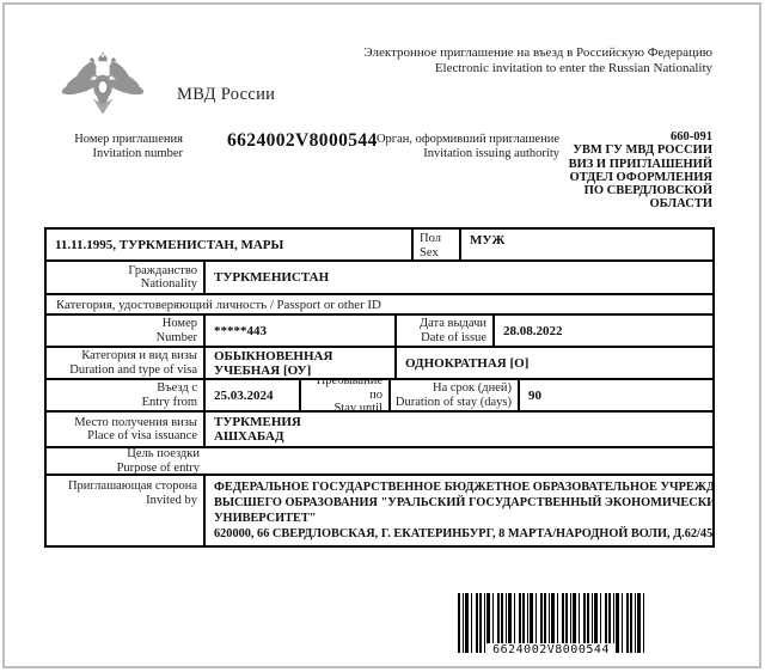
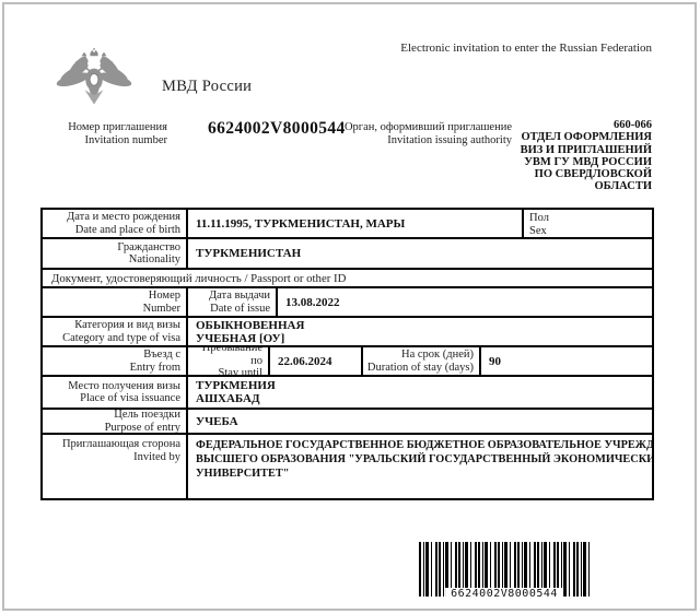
  МВД России
- Электронное приглашение на въезд в Российскую Федерацию
- Electronic invitation to enter the Russian Nationality
+ Electronic invitation to enter the Russian Federation
  Номер приглашения
  Invitation number
  6624002V8000544
  Орган, оформивший приглашение
  Invitation issuing authority
- 660-091
+ 660-066
- УВМ ГУ МВД РОССИИ
+ ОТДЕЛ ОФОРМЛЕНИЯ
  ВИЗ И ПРИГЛАШЕНИЙ
- ОТДЕЛ ОФОРМЛЕНИЯ
+ УВМ ГУ МВД РОССИИ
  ПО СВЕРДЛОВСКОЙ
  ОБЛАСТИ
+ Дата и место рождения
+ Date and place of birth
  11.11.1995, ТУРКМЕНИСТАН, МАРЫ
  Пол
  Sex
- МУЖ
  Гражданство
  Nationality
  ТУРКМЕНИСТАН
- Категория, удостоверяющий личность / Passport or other ID
+ Документ, удостоверяющий личность / Passport or other ID
  Номер
  Number
- *****443
  Дата выдачи
  Date of issue
- 28.08.2022
+ 13.08.2022
  Категория и вид визы
- Duration and type of visa
+ Category and type of visa
  ОБЫКНОВЕННАЯ УЧЕБНАЯ [ОУ]
- ОДНОКРАТНАЯ [О]
  Въезд с
  Entry from
- 25.03.2024
  Пребывание по
  Stay until
+ 22.06.2024
  На срок (дней)
  Duration of stay (days)
  90
  Место получения визы
  Place of visa issuance
  ТУРКМЕНИЯ
  АШХАБАД
  Цель поездки
  Purpose of entry
+ УЧЕБА
  Приглашающая сторона
  Invited by
  ФЕДЕРАЛЬНОЕ ГОСУДАРСТВЕННОЕ БЮДЖЕТНОЕ ОБРАЗОВАТЕЛЬНОЕ УЧРЕЖД
  ВЫСШЕГО ОБРАЗОВАНИЯ "УРАЛЬСКИЙ ГОСУДАРСТВЕННЫЙ ЭКОНОМИЧЕСКИ
  УНИВЕРСИТЕТ"
- 620000, 66 СВЕРДЛОВСКАЯ, Г. ЕКАТЕРИНБУРГ, 8 МАРТА/НАРОДНОЙ ВОЛИ, Д.62/45
  6624002V8000544
